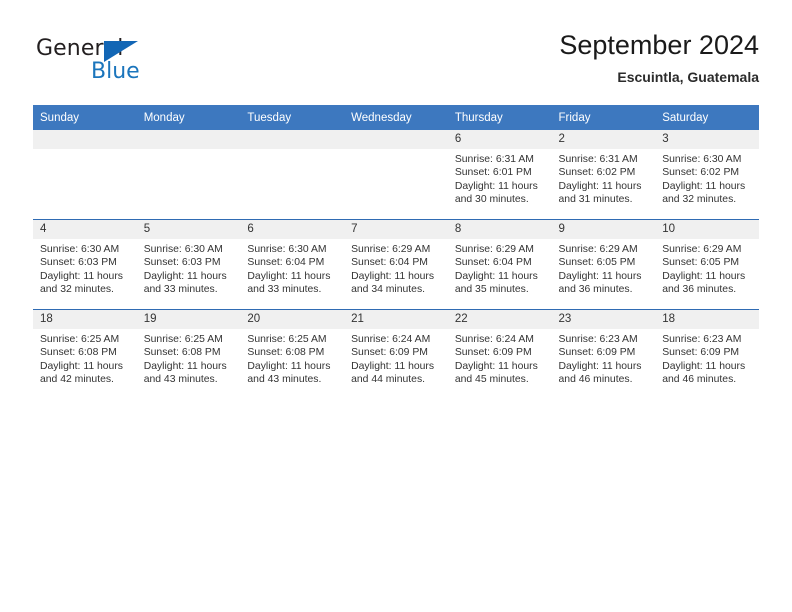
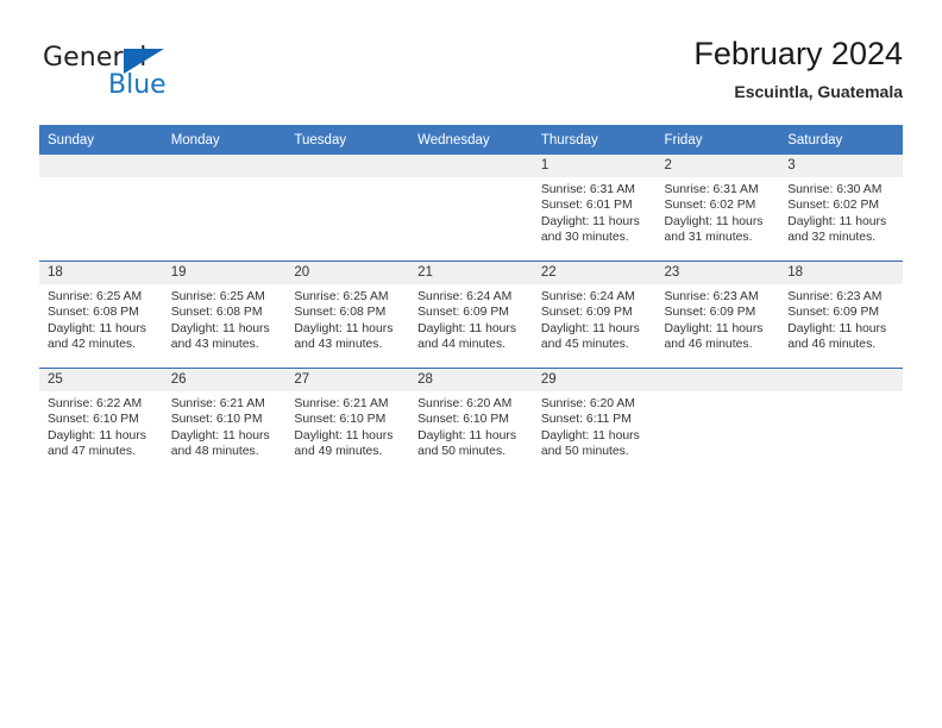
  General
  Blue
- September 2024
+ February 2024
  Escuintla, Guatemala
  Sunday	Monday	Tuesday	Wednesday	Thursday	Friday	Saturday
- 				6Sunrise: 6:31 AMSunset: 6:01 PMDaylight: 11 hoursand 30 minutes.	2Sunrise: 6:31 AMSunset: 6:02 PMDaylight: 11 hoursand 31 minutes.	3Sunrise: 6:30 AMSunset: 6:02 PMDaylight: 11 hoursand 32 minutes.
+ 				1Sunrise: 6:31 AMSunset: 6:01 PMDaylight: 11 hoursand 30 minutes.	2Sunrise: 6:31 AMSunset: 6:02 PMDaylight: 11 hoursand 31 minutes.	3Sunrise: 6:30 AMSunset: 6:02 PMDaylight: 11 hoursand 32 minutes.
- 4Sunrise: 6:30 AMSunset: 6:03 PMDaylight: 11 hoursand 32 minutes.	5Sunrise: 6:30 AMSunset: 6:03 PMDaylight: 11 hoursand 33 minutes.	6Sunrise: 6:30 AMSunset: 6:04 PMDaylight: 11 hoursand 33 minutes.	7Sunrise: 6:29 AMSunset: 6:04 PMDaylight: 11 hoursand 34 minutes.	8Sunrise: 6:29 AMSunset: 6:04 PMDaylight: 11 hoursand 35 minutes.	9Sunrise: 6:29 AMSunset: 6:05 PMDaylight: 11 hoursand 36 minutes.	10Sunrise: 6:29 AMSunset: 6:05 PMDaylight: 11 hoursand 36 minutes.
  18Sunrise: 6:25 AMSunset: 6:08 PMDaylight: 11 hoursand 42 minutes.	19Sunrise: 6:25 AMSunset: 6:08 PMDaylight: 11 hoursand 43 minutes.	20Sunrise: 6:25 AMSunset: 6:08 PMDaylight: 11 hoursand 43 minutes.	21Sunrise: 6:24 AMSunset: 6:09 PMDaylight: 11 hoursand 44 minutes.	22Sunrise: 6:24 AMSunset: 6:09 PMDaylight: 11 hoursand 45 minutes.	23Sunrise: 6:23 AMSunset: 6:09 PMDaylight: 11 hoursand 46 minutes.	18Sunrise: 6:23 AMSunset: 6:09 PMDaylight: 11 hoursand 46 minutes.
+ 25Sunrise: 6:22 AMSunset: 6:10 PMDaylight: 11 hoursand 47 minutes.	26Sunrise: 6:21 AMSunset: 6:10 PMDaylight: 11 hoursand 48 minutes.	27Sunrise: 6:21 AMSunset: 6:10 PMDaylight: 11 hoursand 49 minutes.	28Sunrise: 6:20 AMSunset: 6:10 PMDaylight: 11 hoursand 50 minutes.	29Sunrise: 6:20 AMSunset: 6:11 PMDaylight: 11 hoursand 50 minutes.
